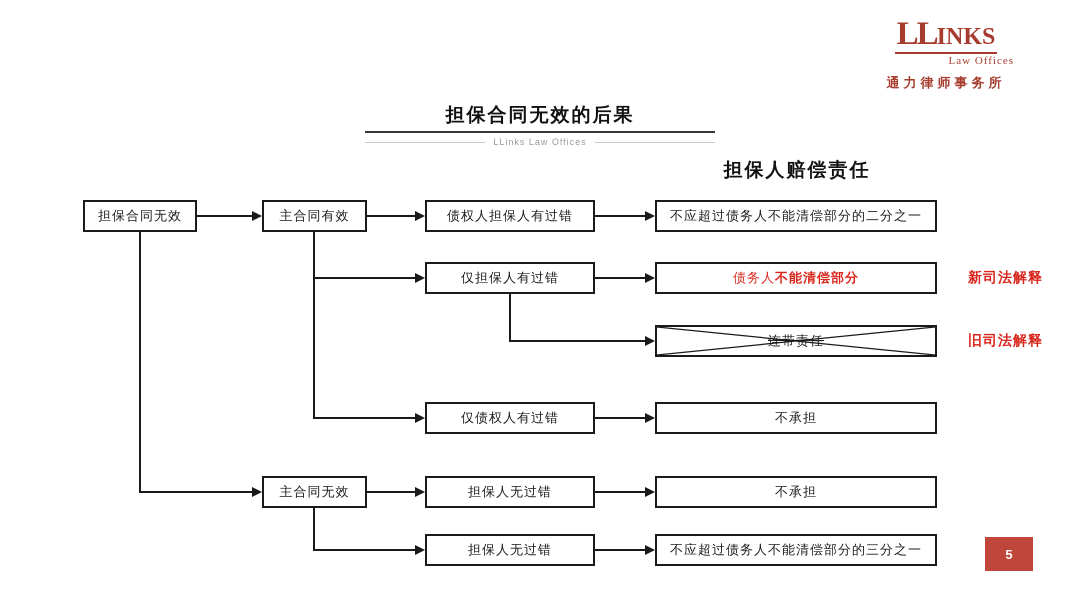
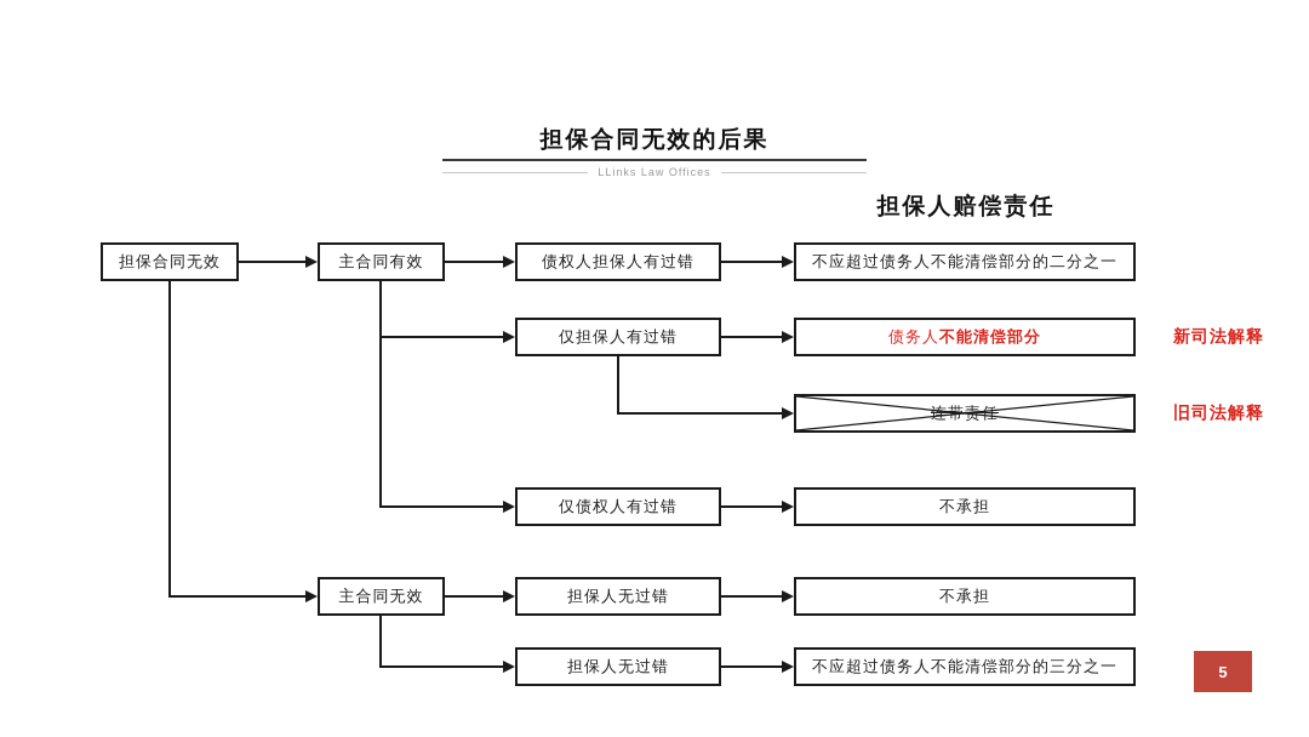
- LLINKS
- Law Offices
- 通力律师事务所
  担保合同无效的后果
  LLinks Law Offices
  担保人赔偿责任
  担保合同无效
  主合同有效
  债权人担保人有过错
  不应超过债务人不能清偿部分的二分之一
  仅担保人有过错
  债务人
  不能清偿部分
  仅债权人有过错
  不承担
  主合同无效
  担保人无过错
  不承担
  担保人无过错
  不应超过债务人不能清偿部分的三分之一
  新司法解释
  旧司法解释
  5
